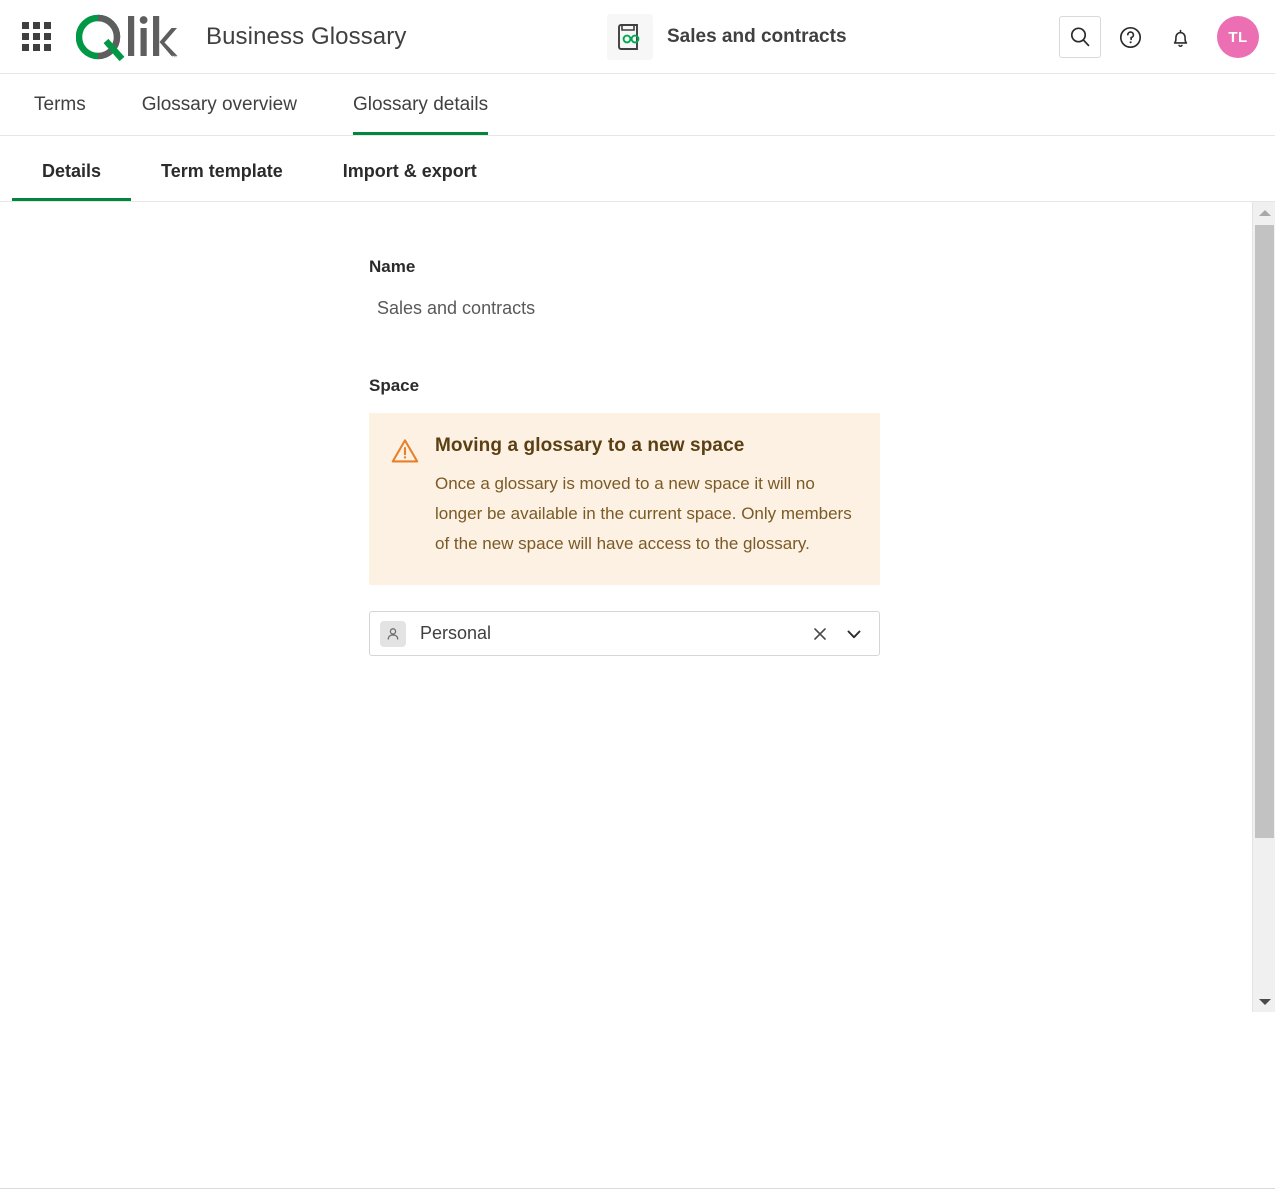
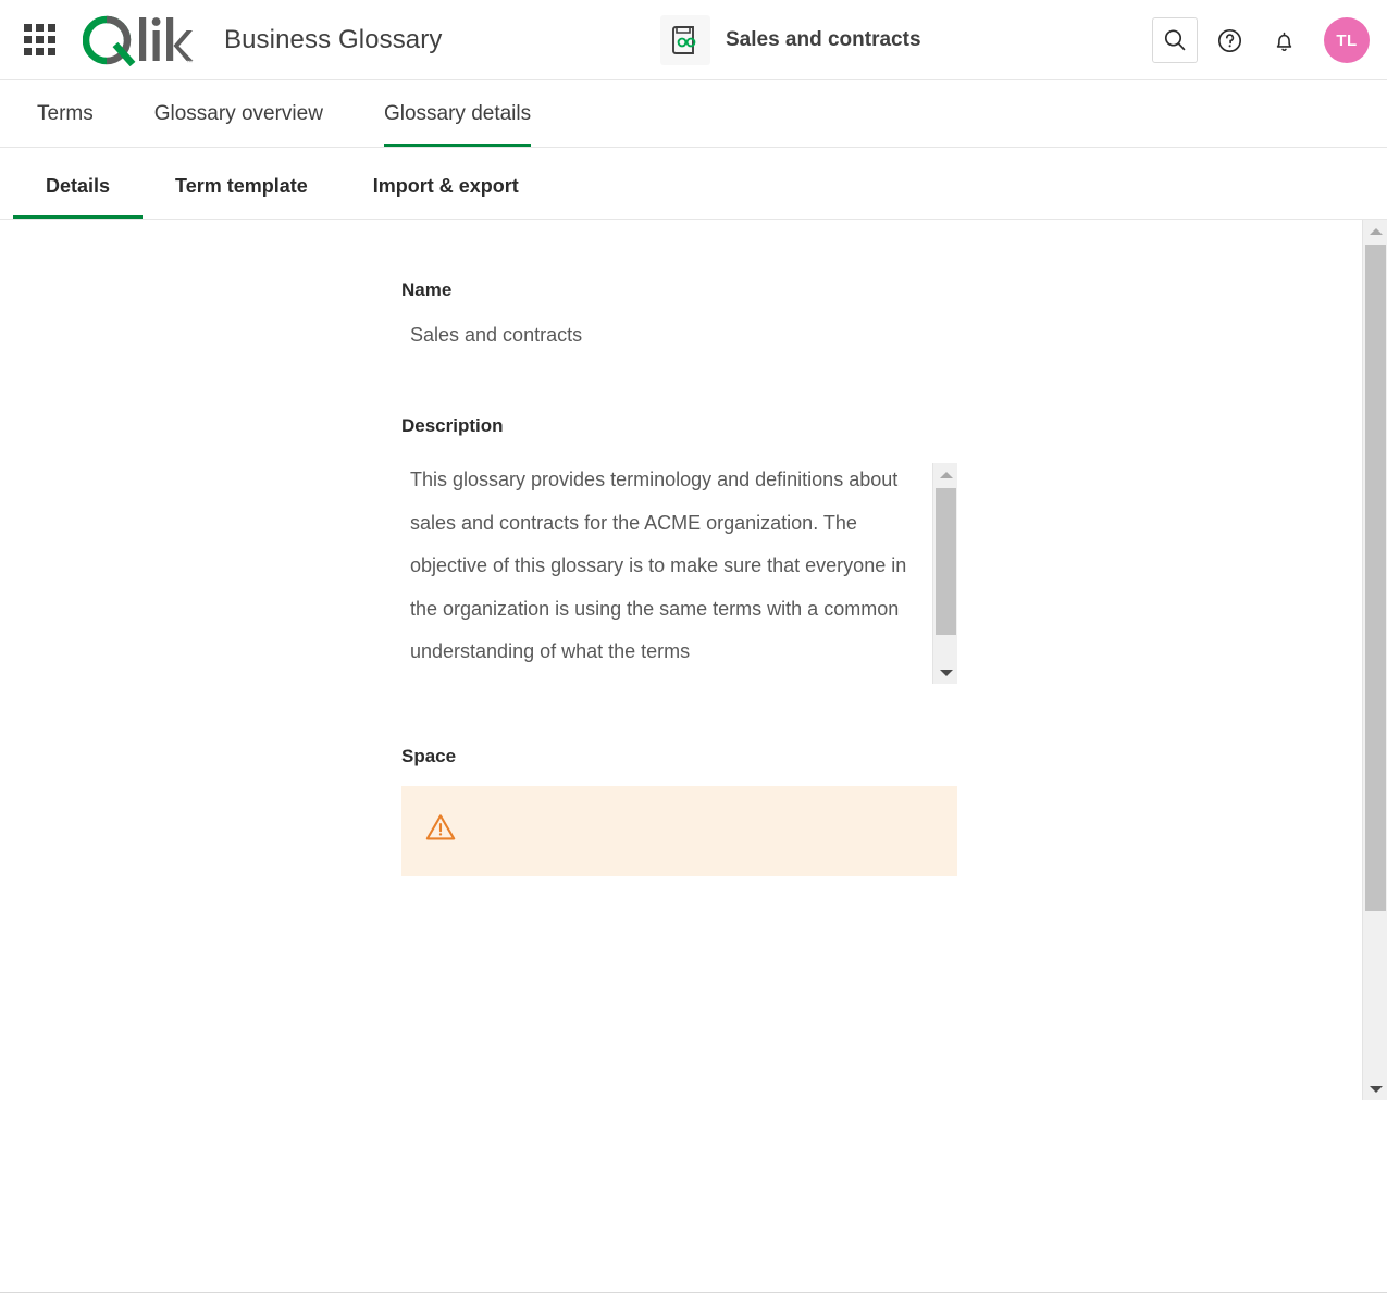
  Business Glossary
  Sales and contracts
  TL
  Terms
  Glossary overview
  Glossary details
  Details
  Term template
  Import & export
  Name
  Sales and contracts
+ Description
+ This glossary provides terminology and definitions about sales and contracts for the ACME organization. The objective of this glossary is to make sure that everyone in the organization is using the same terms with a common understanding of what the terms
  Space
- Moving a glossary to a new space
- Once a glossary is moved to a new space it will no longer be available in the current space. Only members of the new space will have access to the glossary.
- Personal
